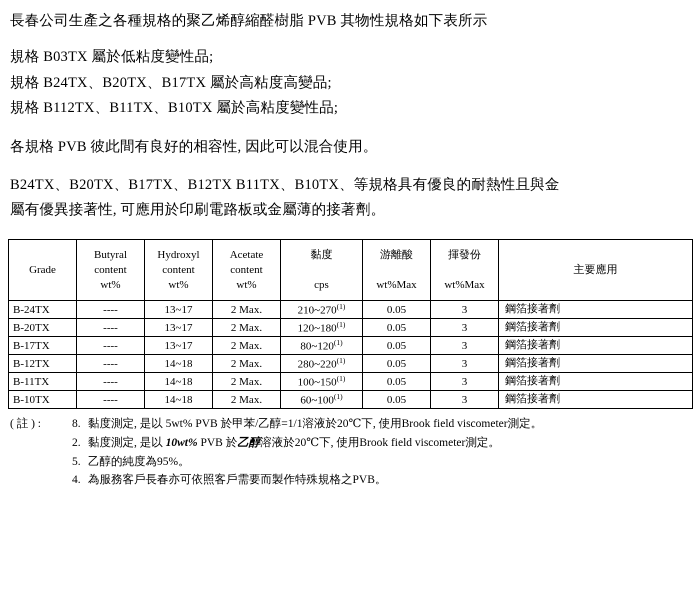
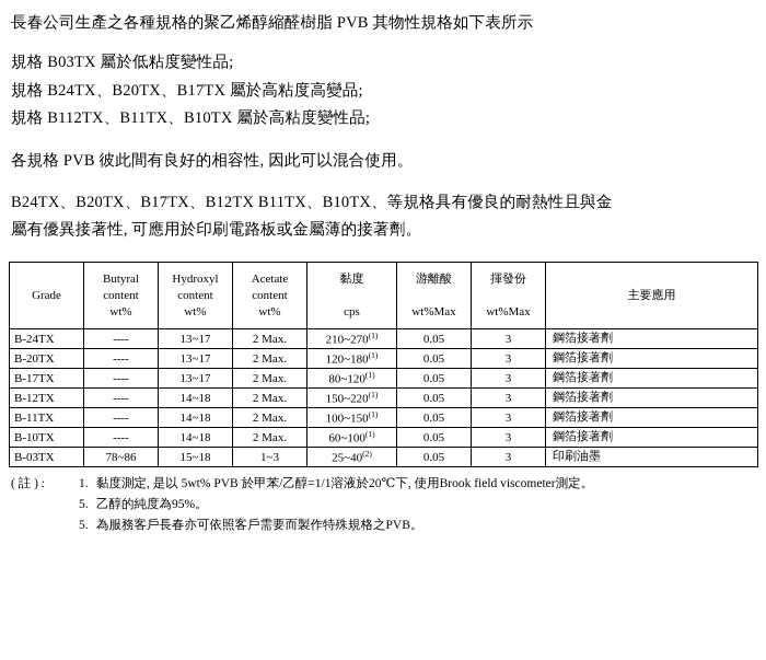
  長春公司生產之各種規格的聚乙烯醇縮醛樹脂 PVB 其物性規格如下表所示
  規格 B03TX 屬於低粘度變性品;
  規格 B24TX、B20TX、B17TX 屬於高粘度高變品;
  規格 B112TX、B11TX、B10TX 屬於高粘度變性品;
  各規格 PVB 彼此間有良好的相容性, 因此可以混合使用。
  B24TX、B20TX、B17TX、B12TX B11TX、B10TX、等規格具有優良的耐熱性且與金
  屬有優異接著性, 可應用於印刷電路板或金屬薄的接著劑。
  Grade	Butyral content wt%	Hydroxyl content wt%	Acetate content wt%	黏度 cps	游離酸 wt%Max	揮發份 wt%Max	主要應用
  B-24TX	----	13~17	2 Max.	210~270(1)	0.05	3	鋼箔接著劑
  B-20TX	----	13~17	2 Max.	120~180(1)	0.05	3	鋼箔接著劑
  B-17TX	----	13~17	2 Max.	80~120(1)	0.05	3	鋼箔接著劑
- B-12TX	----	14~18	2 Max.	280~220(1)	0.05	3	鋼箔接著劑
+ B-12TX	----	14~18	2 Max.	150~220(1)	0.05	3	鋼箔接著劑
  B-11TX	----	14~18	2 Max.	100~150(1)	0.05	3	鋼箔接著劑
  B-10TX	----	14~18	2 Max.	60~100(1)	0.05	3	鋼箔接著劑
+ B-03TX	78~86	15~18	1~3	25~40(2)	0.05	3	印刷油墨
  ( 註 ) :
- 8. 黏度測定, 是以 5wt% PVB 於甲苯/乙醇=1/1溶液於20℃下, 使用Brook field viscometer測定。
+ 1. 黏度測定, 是以 5wt% PVB 於甲苯/乙醇=1/1溶液於20℃下, 使用Brook field viscometer測定。
- 2. 黏度測定, 是以 10wt% PVB 於乙醇溶液於20℃下, 使用Brook field viscometer測定。
  5. 乙醇的純度為95%。
- 4. 為服務客戶長春亦可依照客戶需要而製作特殊規格之PVB。
+ 5. 為服務客戶長春亦可依照客戶需要而製作特殊規格之PVB。
